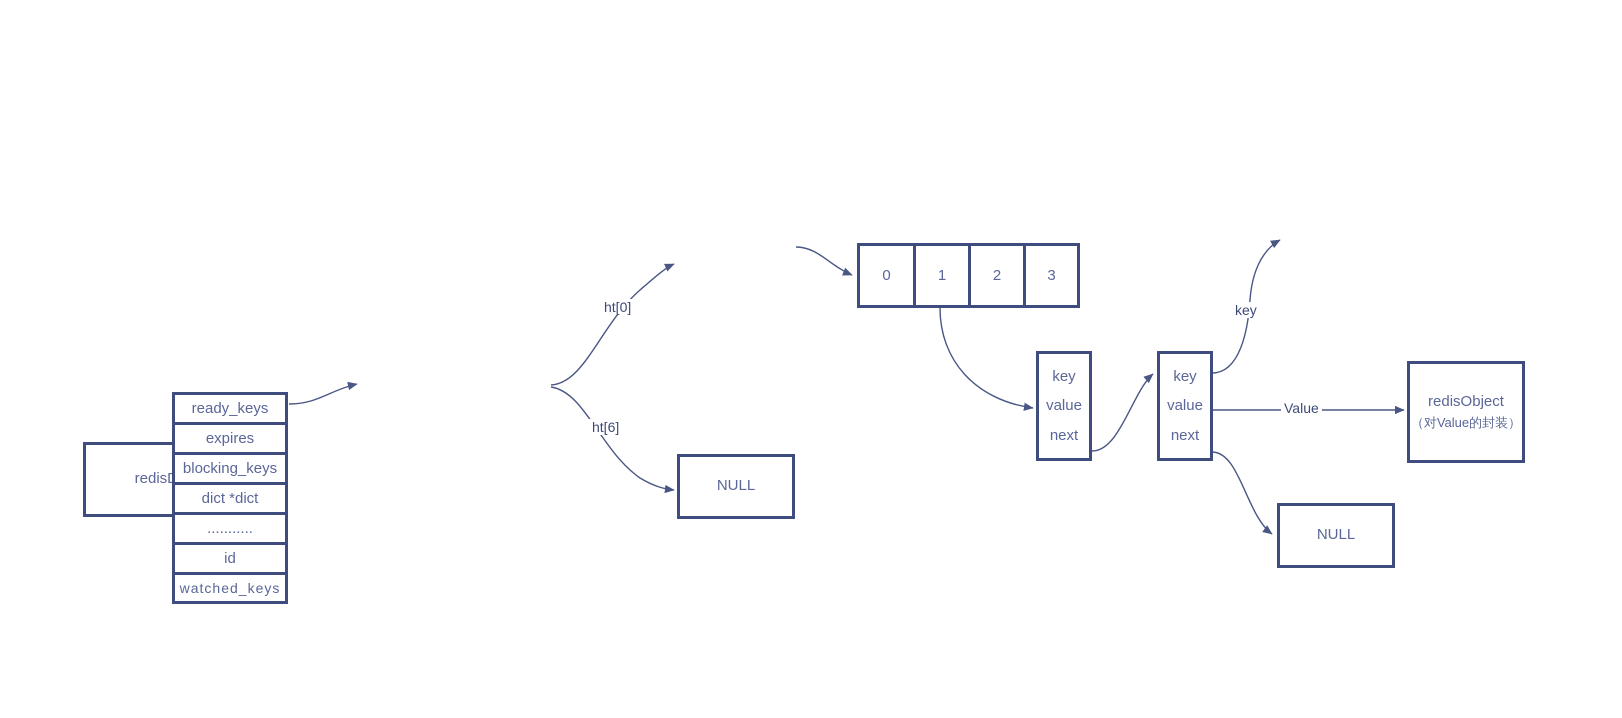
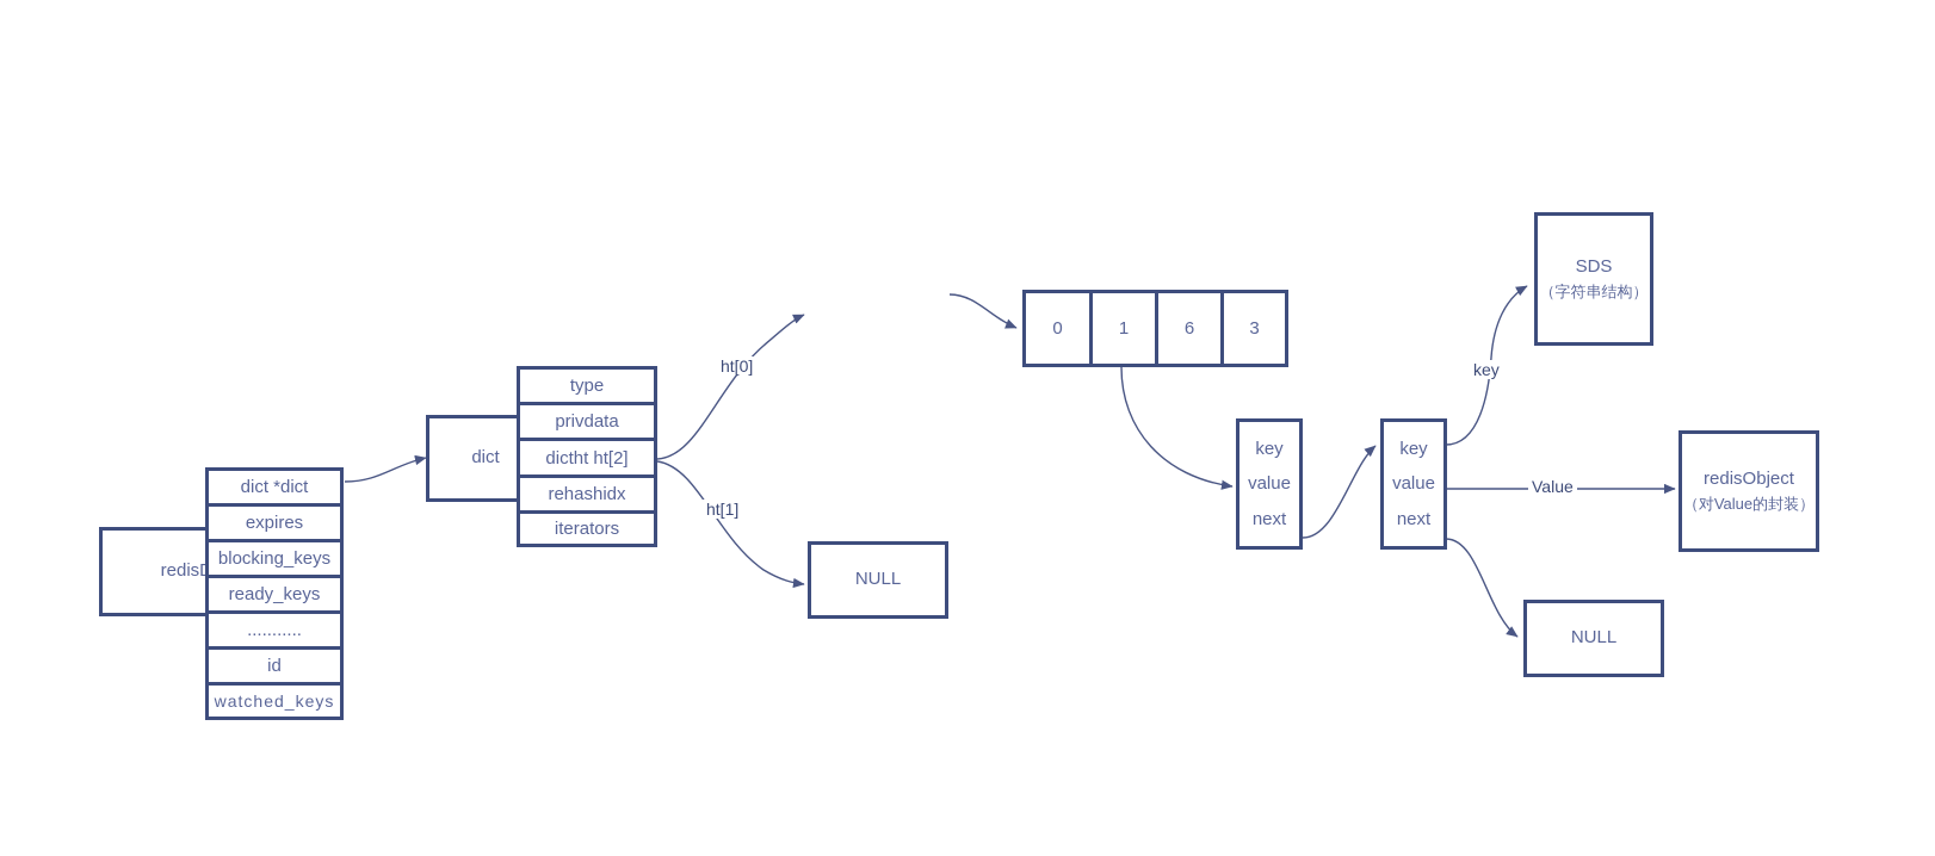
  redis
- ready_keys
+ dict *dict
  expires
  blocking_keys
- dict *dict
+ ready_keys
  ...........
  id
  watched_keys
+ dict
+ type
+ privdata
+ dictht ht[2]
+ rehashidx
+ iterators
  0
  1
- 2
+ 6
  3
  NULL
  key
  value
  next
  key
  value
  next
+ SDS
+ （字符串结构）
  redisObject
  （对Value的封装）
  NULL
  ht[0]
- ht[6]
+ ht[1]
  key
  Value
